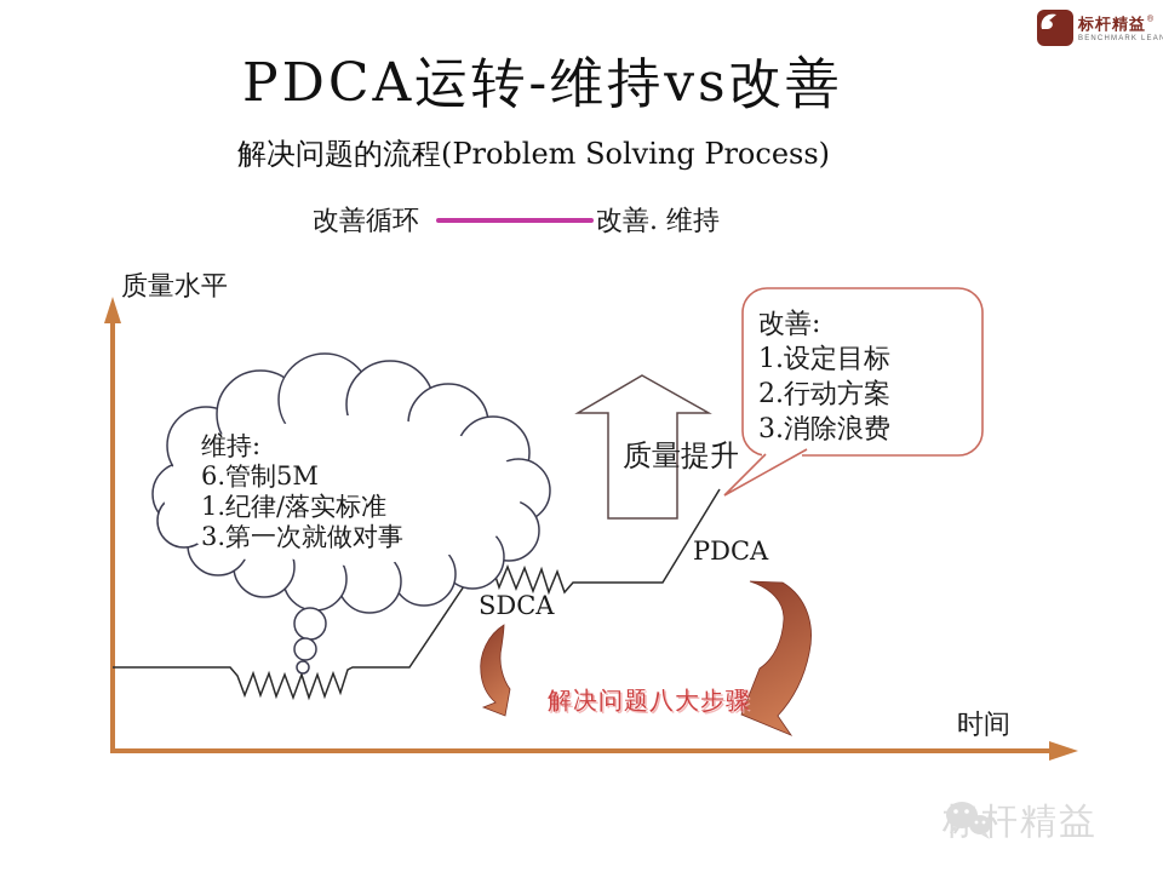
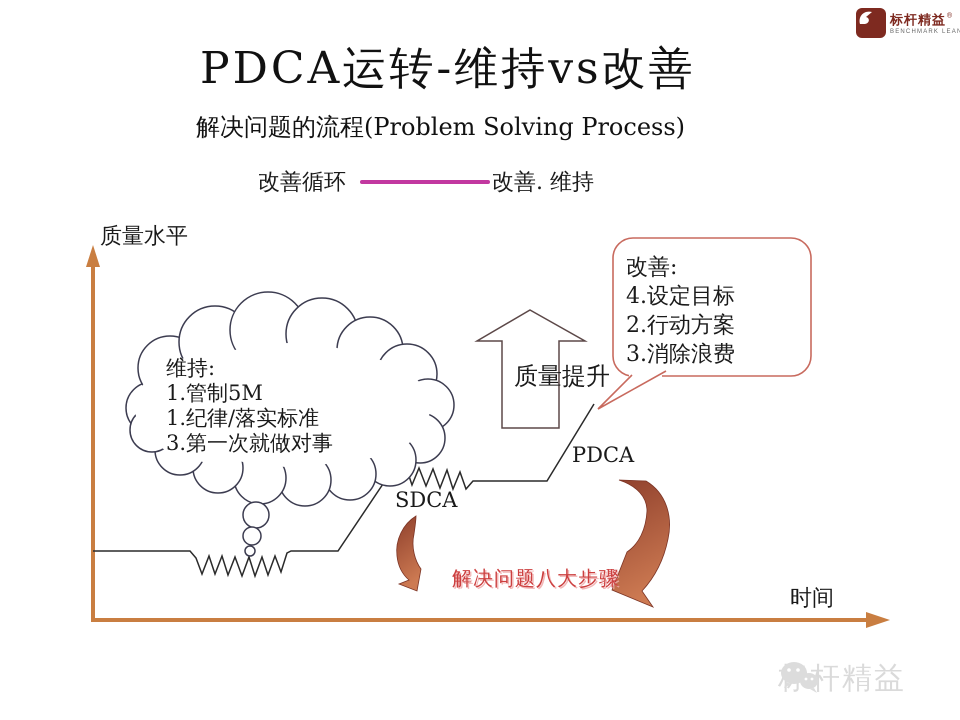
  PDCA运转-维持vs改善
  解决问题的流程(Problem Solving Process)
  改善循环
  改善. 维持
  质量水平
  时间
  维持:
- 6.管制5M
+ 1.管制5M
  1.纪律/落实标准
  3.第一次就做对事
  改善:
- 1.设定目标
+ 4.设定目标
  2.行动方案
  3.消除浪费
  质量提升
  SDCA
  PDCA
  解决问题八大步骤
  标杆精益®
  杆精益
